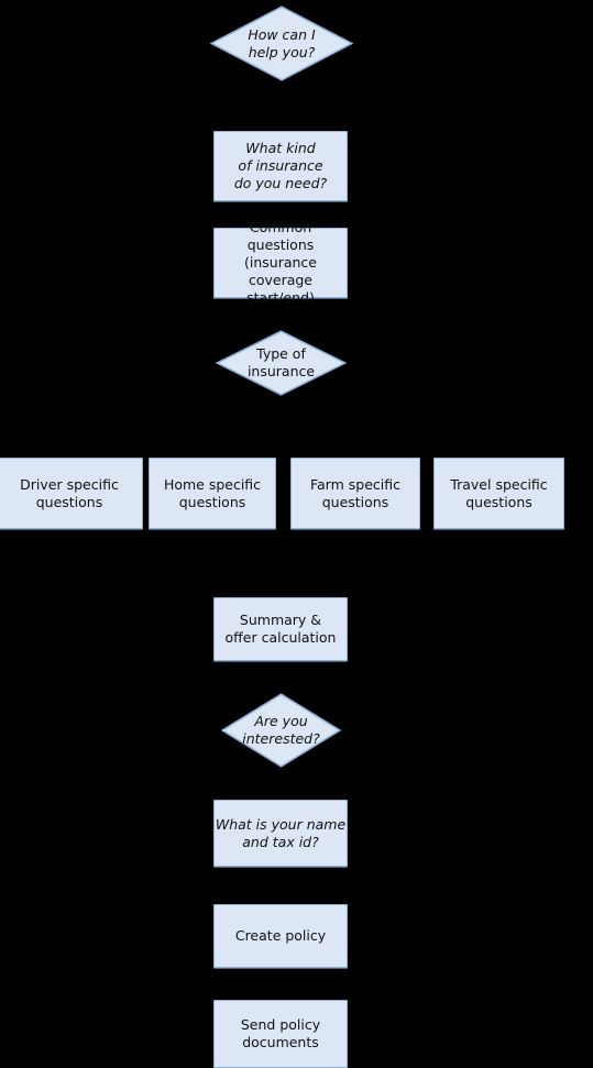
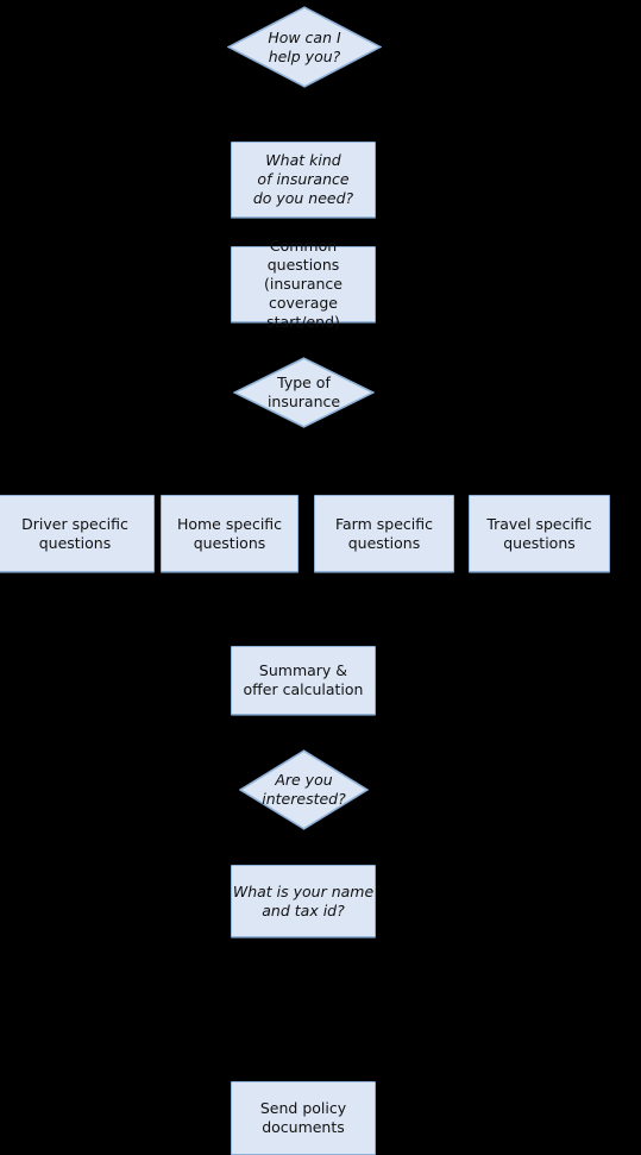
  How can I
  help you?
  What kind
  of insurance
  do you need?
  Common questions
  (insurance coverage
  start/end)
  Type of
  insurance
  Driver specific
  questions
  Home specific
  questions
  Farm specific
  questions
  Travel specific
  questions
  Summary &
  offer calculation
  Are you
  interested?
  What is your name
  and tax id?
- Create policy
  Send policy
  documents
